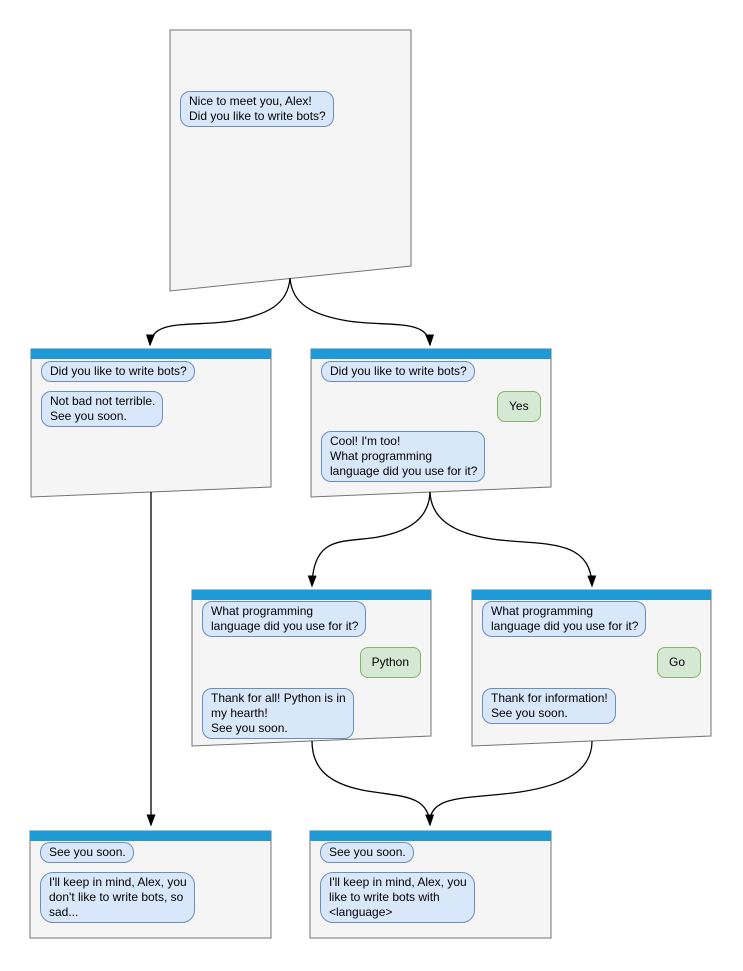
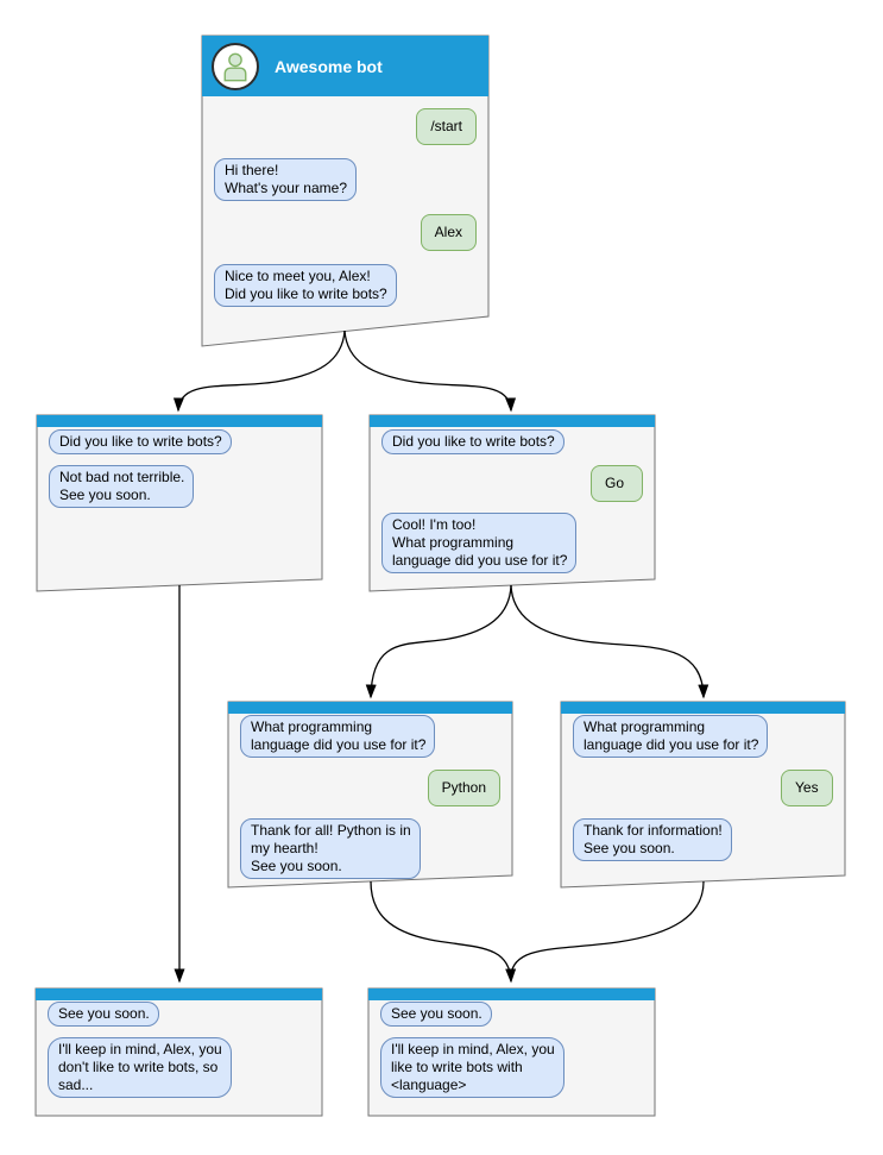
+ Awesome bot
+ /start
+ Hi there!
+ What's your name?
+ Alex
  Nice to meet you, Alex!
  Did you like to write bots?
  Did you like to write bots?
  Not bad not terrible.
  See you soon.
  Did you like to write bots?
- Yes
+ Go
  Cool! I'm too!
  What programming
  language did you use for it?
  What programming
  language did you use for it?
  Python
  Thank for all! Python is in
  my hearth!
  See you soon.
  What programming
  language did you use for it?
- Go
+ Yes
  Thank for information!
  See you soon.
  See you soon.
  I'll keep in mind, Alex, you
  don't like to write bots, so
  sad...
  See you soon.
  I'll keep in mind, Alex, you
  like to write bots with
  <language>
